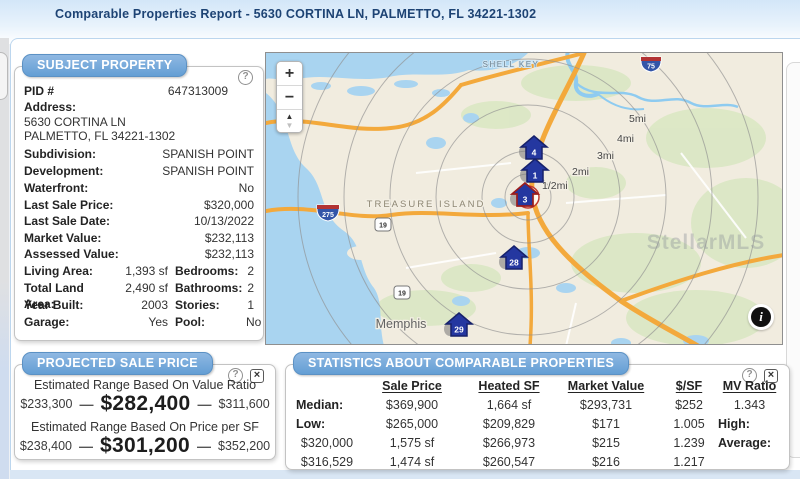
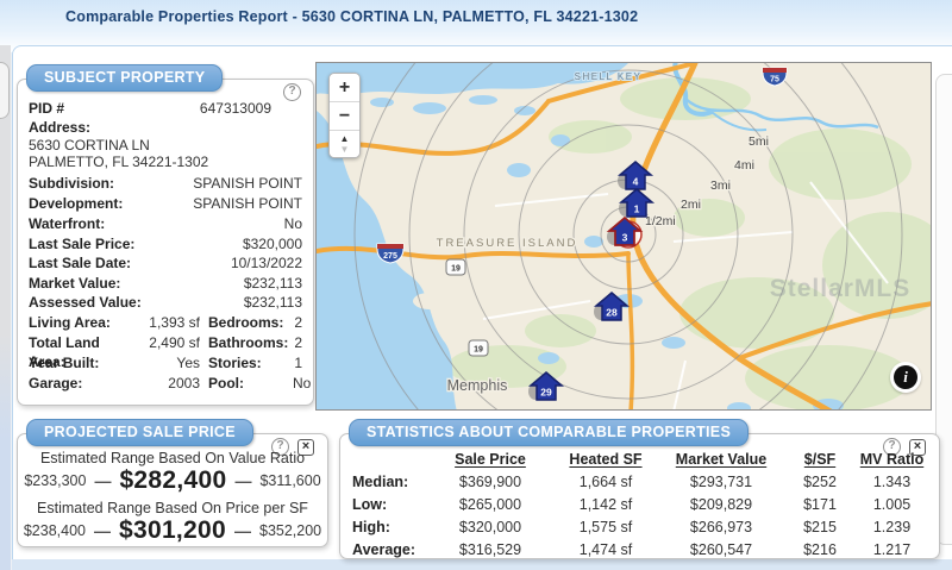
  Comparable Properties Report - 5630 CORTINA LN, PALMETTO, FL 34221-1302
  SUBJECT PROPERTY
  ?
  PID #
  647313009
  Address:
  5630 CORTINA LN
  PALMETTO, FL 34221-1302
  Subdivision:
  SPANISH POINT
  Development:
  SPANISH POINT
  Waterfront:
  No
  Last Sale Price:
  $320,000
  Last Sale Date:
  10/13/2022
  Market Value:
  $232,113
  Assessed Value:
  $232,113
  Living Area:
  1,393 sf
  Bedrooms:
  2
  Total Land Area:
  2,490 sf
  Bathrooms:
  2
  Year Built:
- 2003
+ Yes
  Stories:
  1
  Garage:
- Yes
+ 2003
  Pool:
  No
  1/2mi
  2mi
  3mi
  4mi
  5mi
  SHELL KEY
  TREASURE ISLAND
  Memphis
  StellarMLS
  4
  1
  3
  28
  29
  +
  −
  ▲
  ▼
  i
  PROJECTED SALE PRICE
  ?
  ×
  Estimated Range Based On Value Ratio
  $233,300
  —
  $282,400
  —
  $311,600
  Estimated Range Based On Price per SF
  $238,400
  —
  $301,200
  —
  $352,200
  STATISTICS ABOUT COMPARABLE PROPERTIES
  ?
  ×
  Sale Price
  Heated SF
  Market Value
  $/SF
  MV Ratio
  Median:
  $369,900
  1,664 sf
  $293,731
  $252
  1.343
  Low:
  $265,000
+ 1,142 sf
  $209,829
  $171
  1.005
  High:
  $320,000
  1,575 sf
  $266,973
  $215
  1.239
  Average:
  $316,529
  1,474 sf
  $260,547
  $216
  1.217
